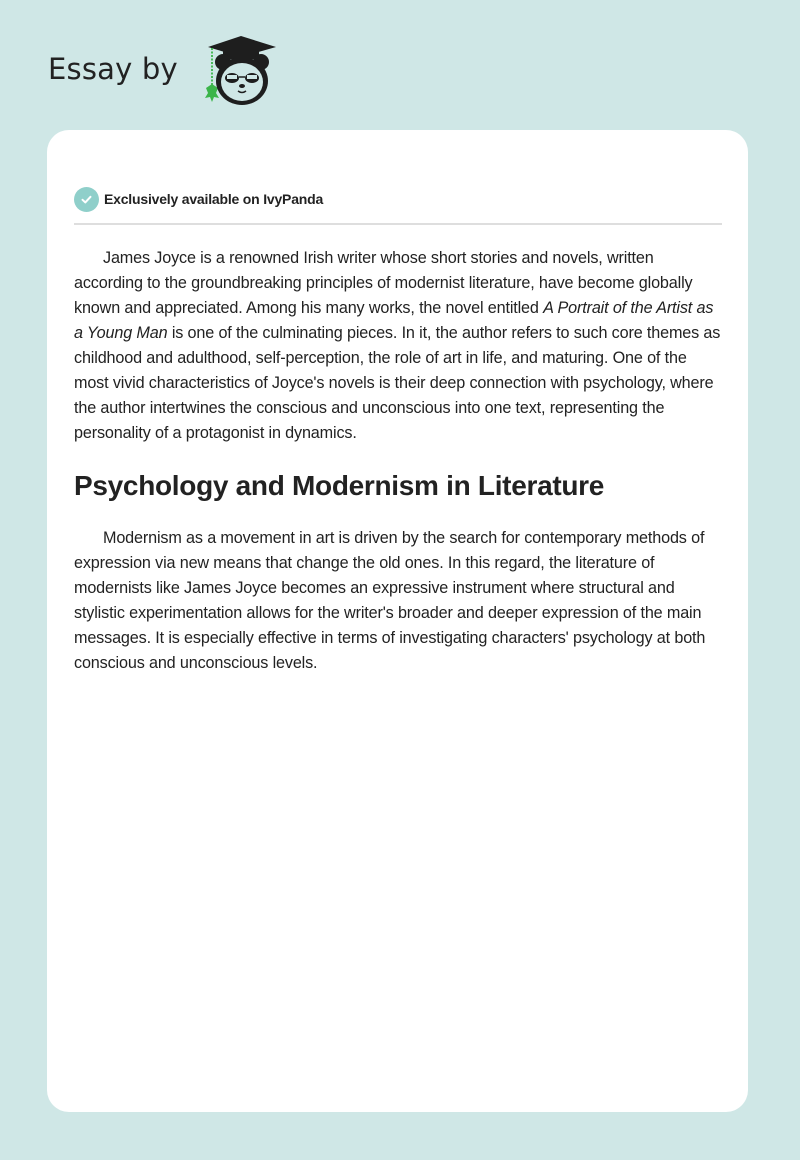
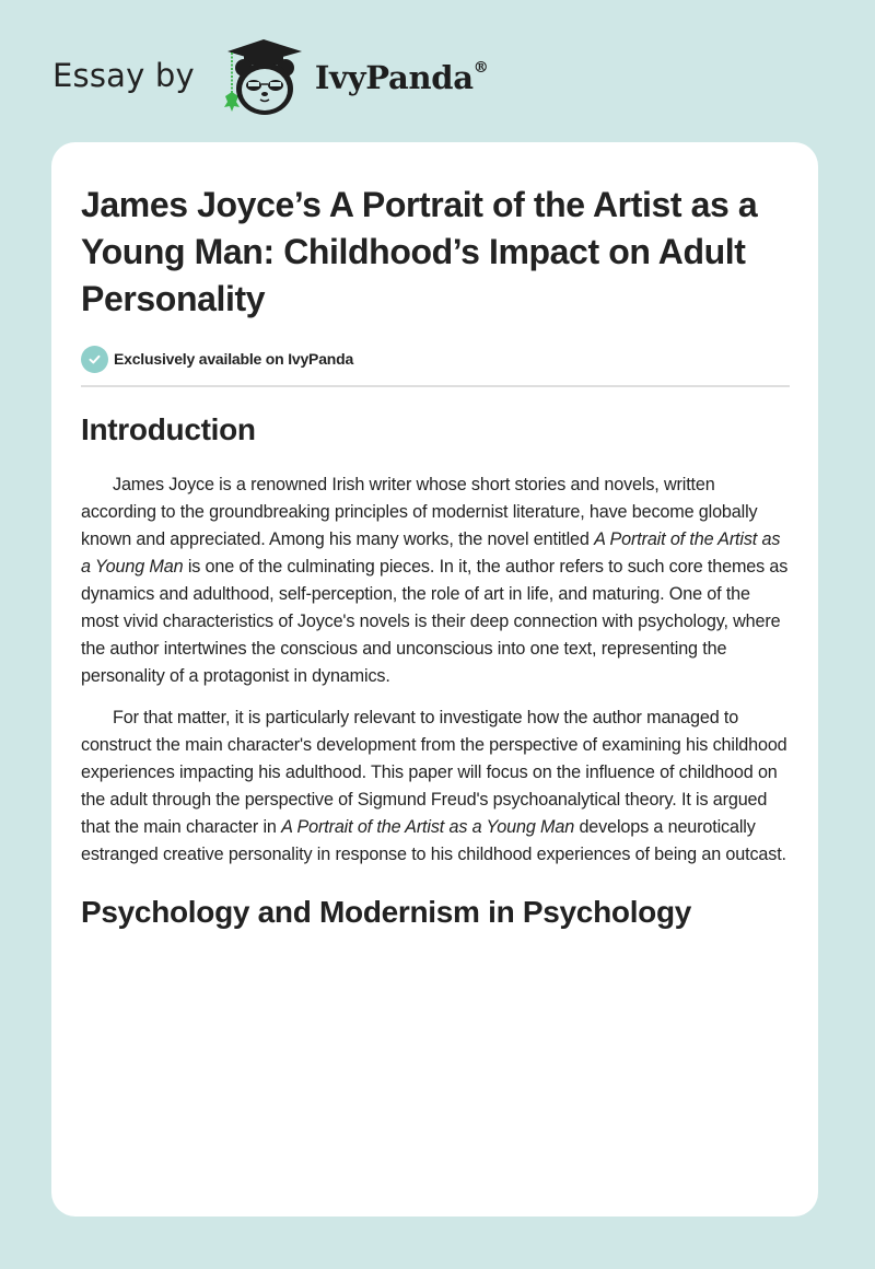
  Essay by
+ IvyPanda®
+ James Joyce’s A Portrait of the Artist as a Young Man: Childhood’s Impact on Adult Personality
  Exclusively available on IvyPanda
+ Introduction
- James Joyce is a renowned Irish writer whose short stories and novels, written according to the groundbreaking principles of modernist literature, have become globally known and appreciated. Among his many works, the novel entitled A Portrait of the Artist as a Young Man is one of the culminating pieces. In it, the author refers to such core themes as childhood and adulthood, self-perception, the role of art in life, and maturing. One of the most vivid characteristics of Joyce's novels is their deep connection with psychology, where the author intertwines the conscious and unconscious into one text, representing the personality of a protagonist in dynamics.
+ James Joyce is a renowned Irish writer whose short stories and novels, written according to the groundbreaking principles of modernist literature, have become globally known and appreciated. Among his many works, the novel entitled A Portrait of the Artist as a Young Man is one of the culminating pieces. In it, the author refers to such core themes as dynamics and adulthood, self-perception, the role of art in life, and maturing. One of the most vivid characteristics of Joyce's novels is their deep connection with psychology, where the author intertwines the conscious and unconscious into one text, representing the personality of a protagonist in dynamics.
+ For that matter, it is particularly relevant to investigate how the author managed to construct the main character's development from the perspective of examining his childhood experiences impacting his adulthood. This paper will focus on the influence of childhood on the adult through the perspective of Sigmund Freud's psychoanalytical theory. It is argued that the main character in A Portrait of the Artist as a Young Man develops a neurotically estranged creative personality in response to his childhood experiences of being an outcast.
- Psychology and Modernism in Literature
+ Psychology and Modernism in Psychology
- Modernism as a movement in art is driven by the search for contemporary methods of expression via new means that change the old ones. In this regard, the literature of modernists like James Joyce becomes an expressive instrument where structural and stylistic experimentation allows for the writer's broader and deeper expression of the main messages. It is especially effective in terms of investigating characters' psychology at both conscious and unconscious levels.
